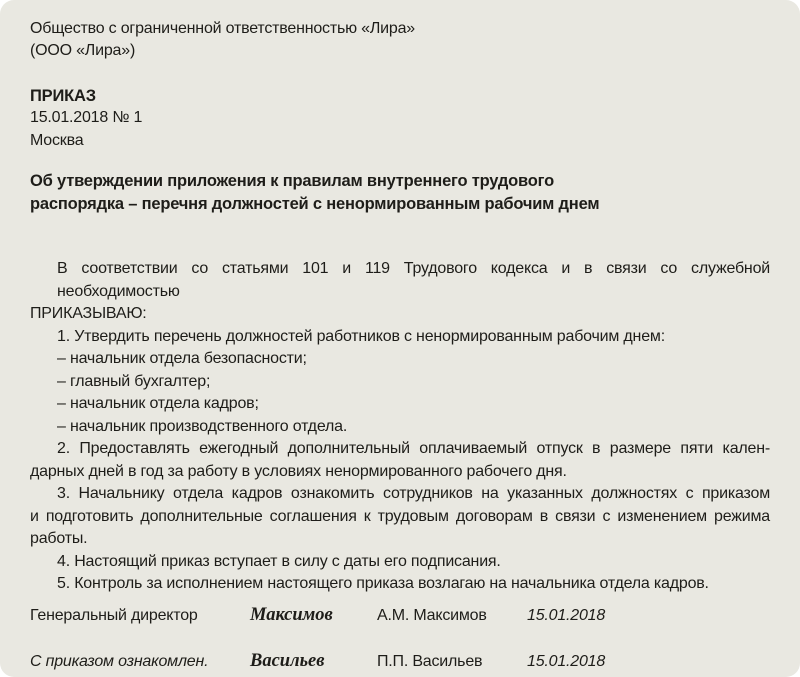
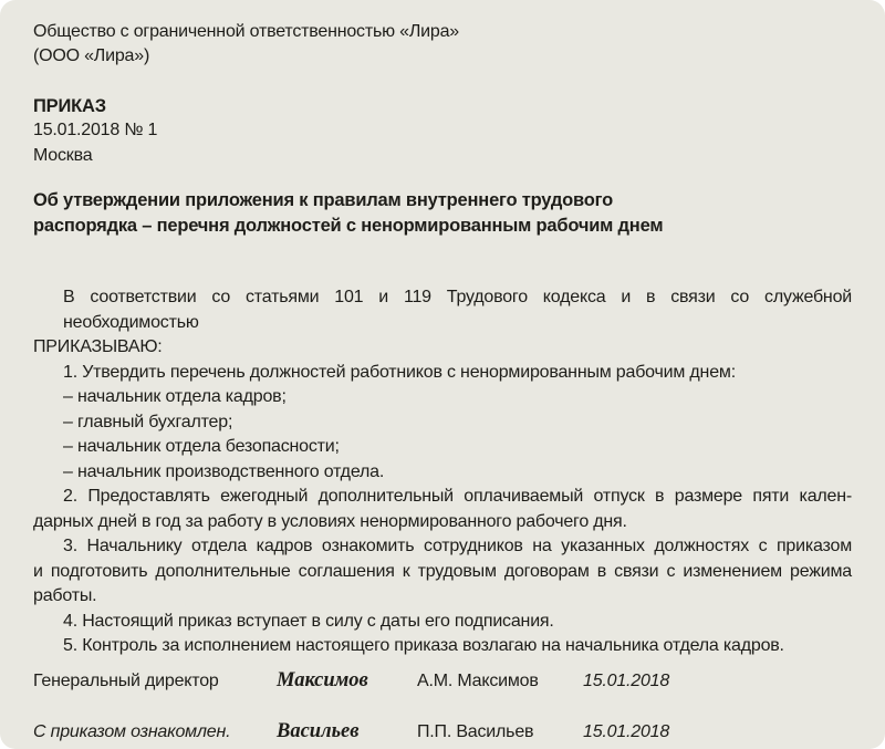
  Общество с ограниченной ответственностью «Лира»
  (ООО «Лира»)
  ПРИКАЗ
  15.01.2018 № 1
  Москва
  Об утверждении приложения к правилам внутреннего трудового
  распорядка – перечня должностей с ненормированным рабочим днем
  В соответствии со статьями 101 и 119 Трудового кодекса и в связи со служебной необходимостью
  ПРИКАЗЫВАЮ:
  1. Утвердить перечень должностей работников с ненормированным рабочим днем:
- – начальник отдела безопасности;
+ – начальник отдела кадров;
  – главный бухгалтер;
- – начальник отдела кадров;
+ – начальник отдела безопасности;
  – начальник производственного отдела.
  2. Предоставлять ежегодный дополнительный оплачиваемый отпуск в размере пяти кален-
  дарных дней в год за работу в условиях ненормированного рабочего дня.
  3. Начальнику отдела кадров ознакомить сотрудников на указанных должностях с приказом
  и подготовить дополнительные соглашения к трудовым договорам в связи с изменением режима
  работы.
  4. Настоящий приказ вступает в силу с даты его подписания.
  5. Контроль за исполнением настоящего приказа возлагаю на начальника отдела кадров.
  Генеральный директор
  Максимов
  А.М. Максимов
  15.01.2018
  С приказом ознакомлен.
  Васильев
  П.П. Васильев
  15.01.2018
